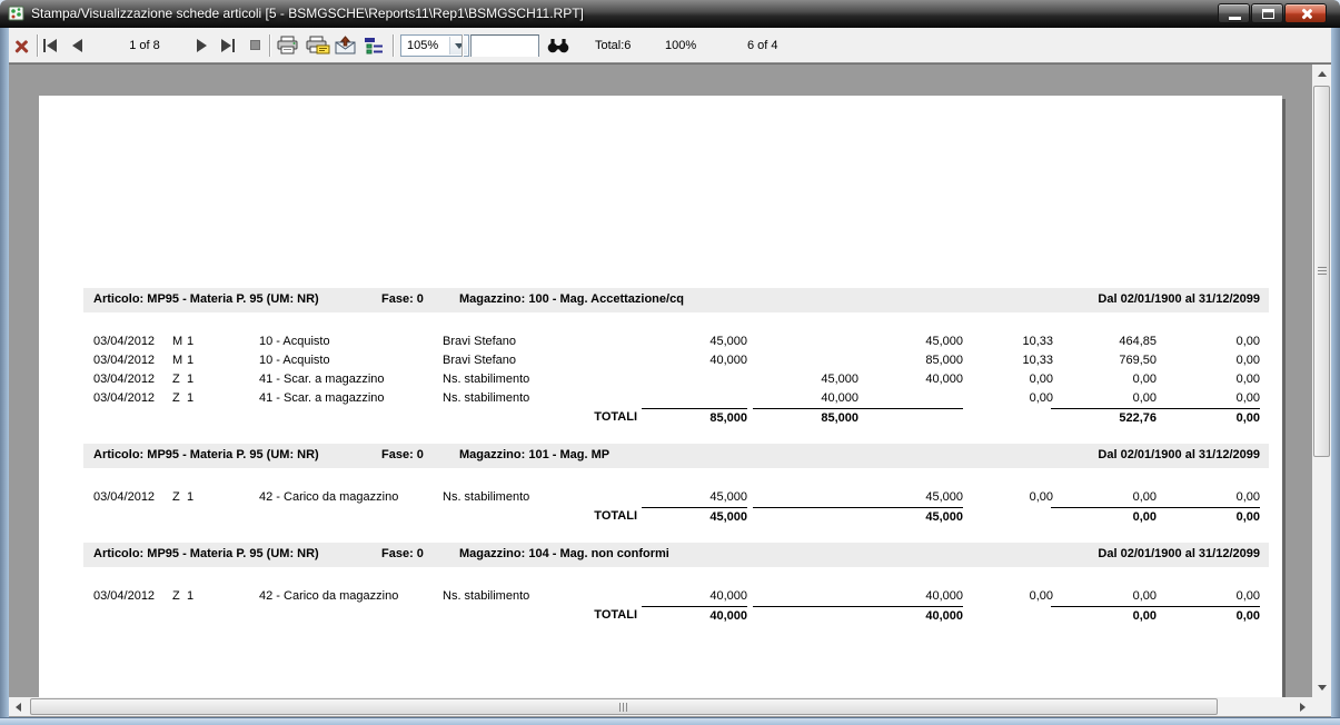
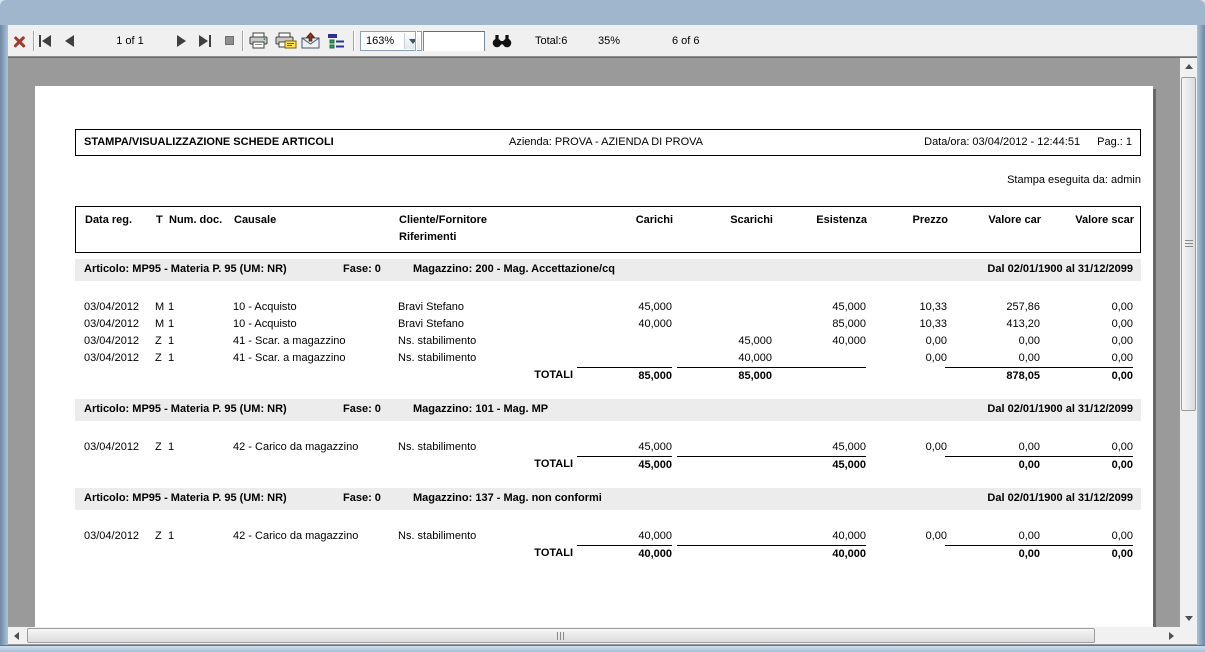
- Stampa/Visualizzazione schede articoli [5 - BSMGSCHE\Reports11\Rep1\BSMGSCH11.RPT]
- 1 of 8
+ 1 of 1
- 105%
+ 163%
  Total:6
- 100%
+ 35%
- 6 of 4
+ 6 of 6
+ STAMPA/VISUALIZZAZIONE SCHEDE ARTICOLI
+ Azienda: PROVA - AZIENDA DI PROVA
+ Data/ora: 03/04/2012 - 12:44:51 Pag.: 1
+ Stampa eseguita da: admin
+ Data reg.
+ T
+ Num. doc.
+ Causale
+ Cliente/Fornitore
+ Riferimenti
+ Carichi
+ Scarichi
+ Esistenza
+ Prezzo
+ Valore car
+ Valore scar
  Articolo: MP95 - Materia P. 95 (UM: NR)
  Fase: 0
- Magazzino: 100 - Mag. Accettazione/cq
+ Magazzino: 200 - Mag. Accettazione/cq
  Dal 02/01/1900 al 31/12/2099
  03/04/2012
  M
  1
  10 - Acquisto
  Bravi Stefano
  45,000
  45,000
  10,33
- 464,85
+ 257,86
  0,00
  03/04/2012
  M
  1
  10 - Acquisto
  Bravi Stefano
  40,000
  85,000
  10,33
- 769,50
+ 413,20
  0,00
  03/04/2012
  Z
  1
  41 - Scar. a magazzino
  Ns. stabilimento
  45,000
  40,000
  0,00
  0,00
  0,00
  03/04/2012
  Z
  1
  41 - Scar. a magazzino
  Ns. stabilimento
  40,000
  0,00
  0,00
  0,00
  TOTALI
  85,000
  85,000
- 522,76
+ 878,05
  0,00
  Articolo: MP95 - Materia P. 95 (UM: NR)
  Fase: 0
  Magazzino: 101 - Mag. MP
  Dal 02/01/1900 al 31/12/2099
  03/04/2012
  Z
  1
  42 - Carico da magazzino
  Ns. stabilimento
  45,000
  45,000
  0,00
  0,00
  0,00
  TOTALI
  45,000
  45,000
  0,00
  0,00
  Articolo: MP95 - Materia P. 95 (UM: NR)
  Fase: 0
- Magazzino: 104 - Mag. non conformi
+ Magazzino: 137 - Mag. non conformi
  Dal 02/01/1900 al 31/12/2099
  03/04/2012
  Z
  1
  42 - Carico da magazzino
  Ns. stabilimento
  40,000
  40,000
  0,00
  0,00
  0,00
  TOTALI
  40,000
  40,000
  0,00
  0,00
